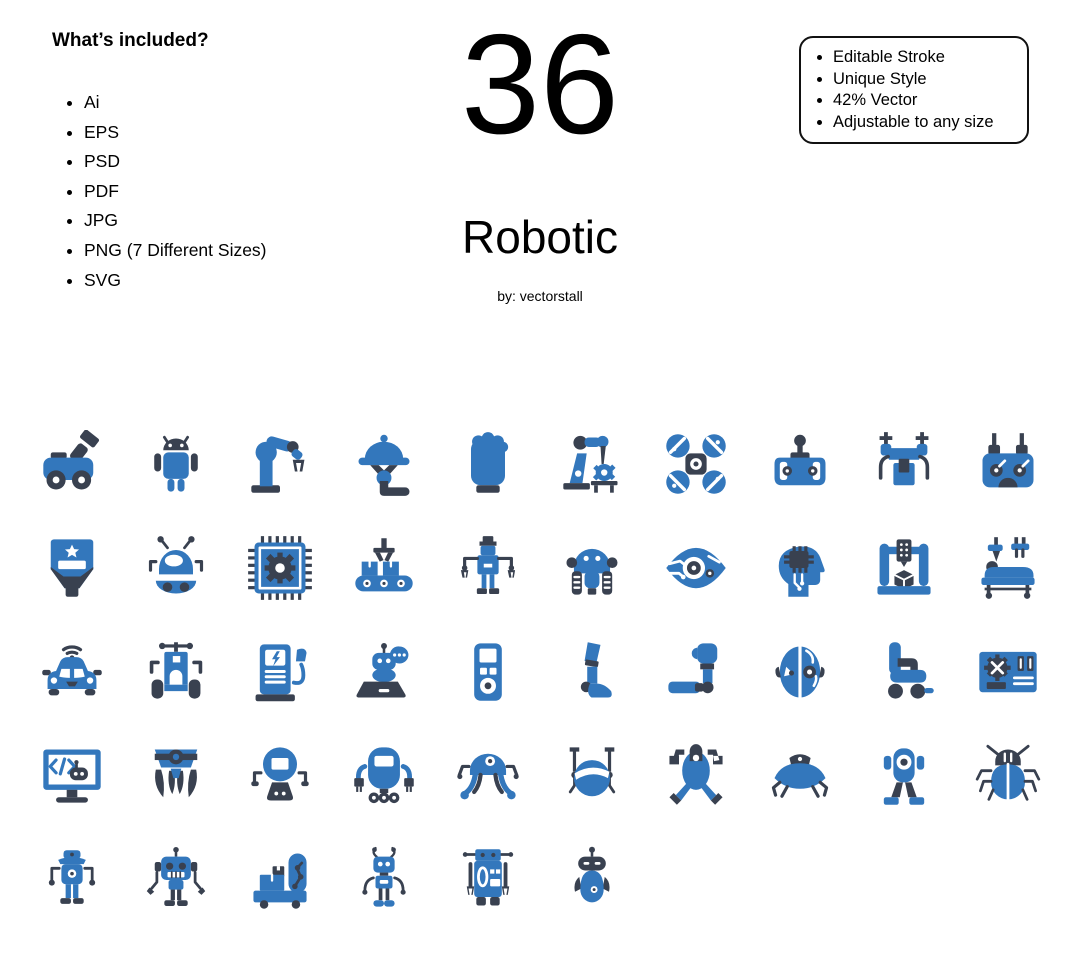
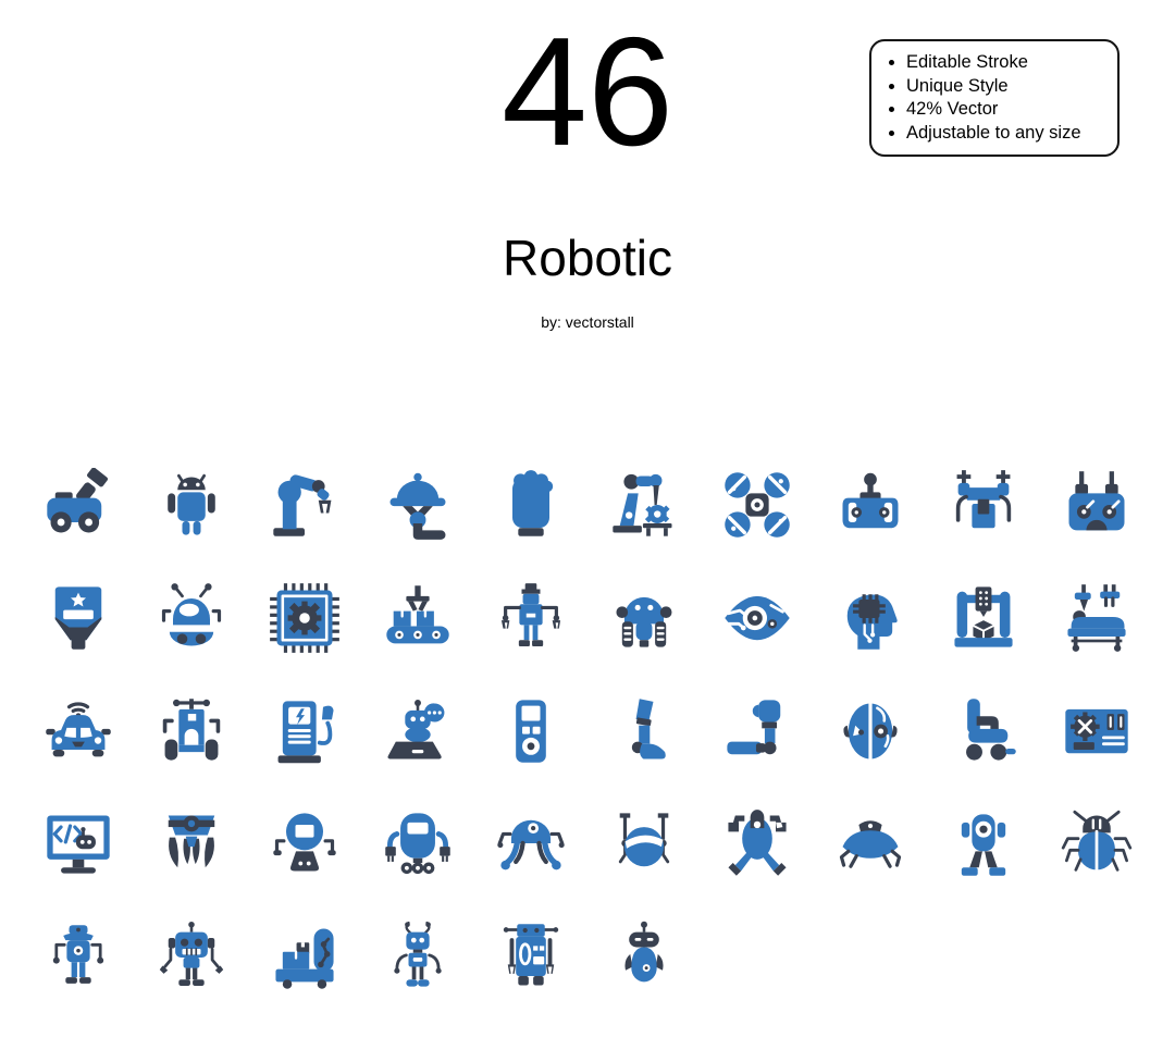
- What’s included?
- Ai
- EPS
- PSD
- PDF
- JPG
- PNG (7 Different Sizes)
- SVG
- 36
+ 46
  Editable Stroke
  Unique Style
  42% Vector
  Adjustable to any size
  Robotic
  by: vectorstall
